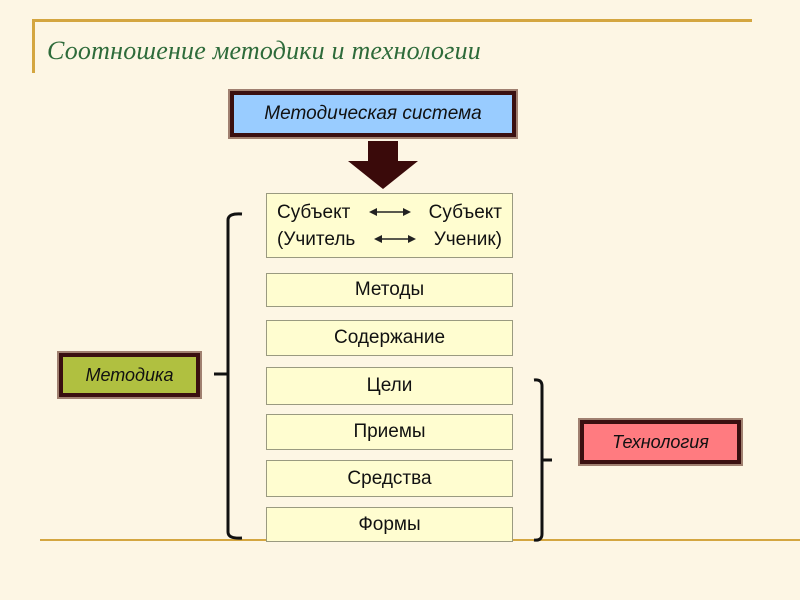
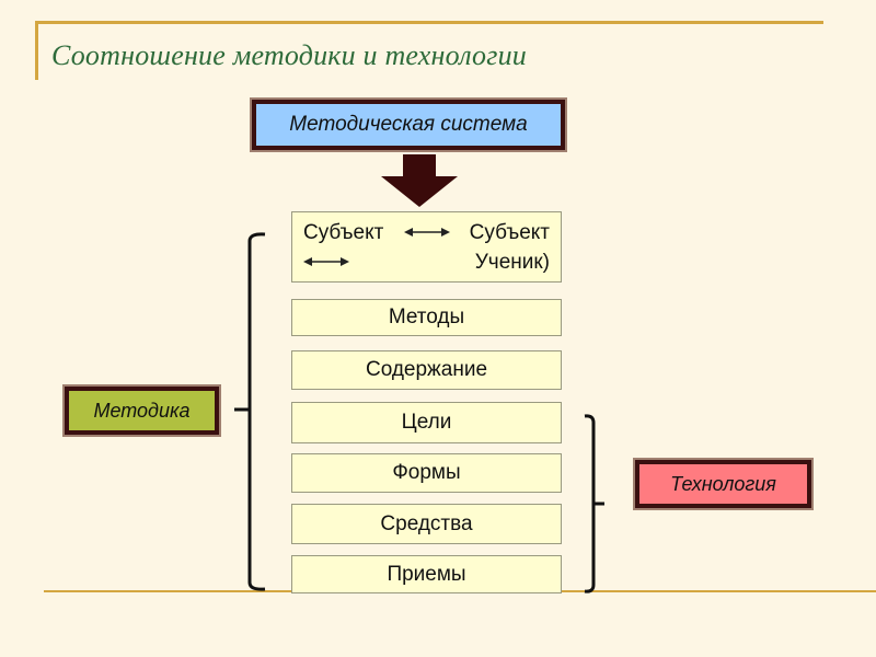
  Соотношение методики и технологии
  Методическая система
  Субъект
  Субъект
- (Учитель
  Ученик)
  Методы
  Содержание
  Цели
- Приемы
+ Формы
  Средства
- Формы
+ Приемы
  Методика
  Технология
